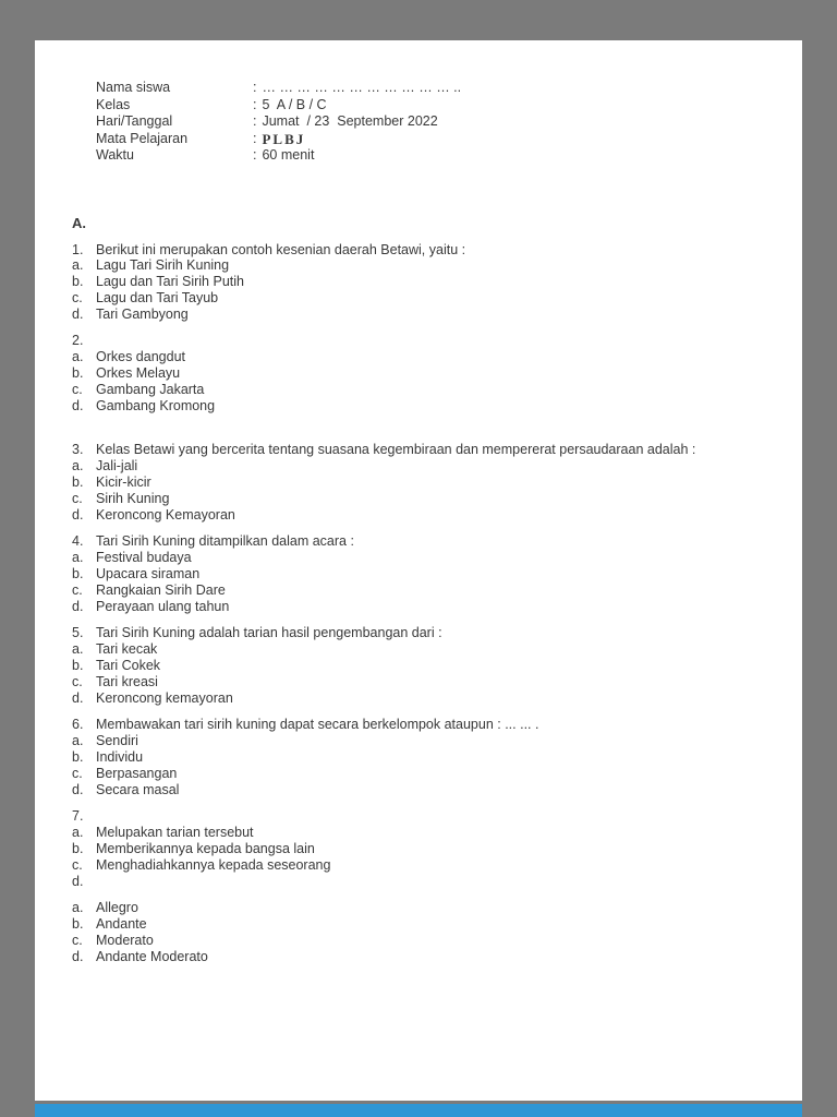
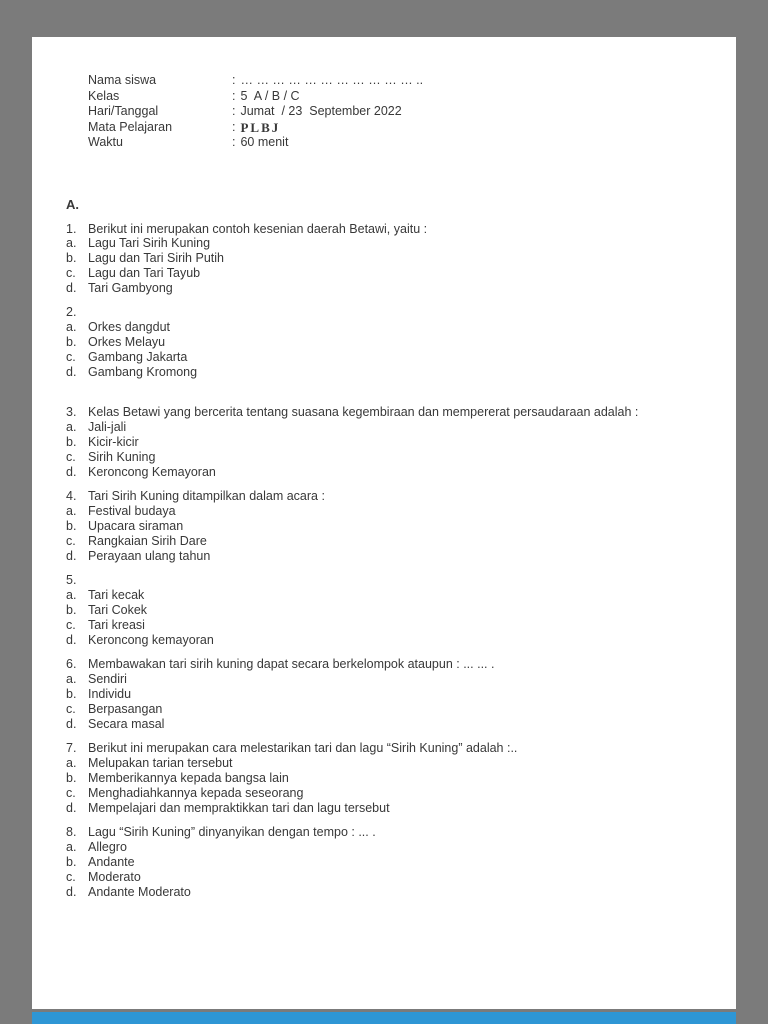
  Nama siswa
  :
  … … … … … … … … … … … ..
  Kelas
  :
  5 A / B / C
  Hari/Tanggal
  :
  Jumat / 23 September 2022
  Mata Pelajaran
  :
  PLBJ
  Waktu
  :
  60 menit
  A.
  1.
  Berikut ini merupakan contoh kesenian daerah Betawi, yaitu :
  a.
  Lagu Tari Sirih Kuning
  b.
  Lagu dan Tari Sirih Putih
  c.
  Lagu dan Tari Tayub
  d.
  Tari Gambyong
  2.
  a.
  Orkes dangdut
  b.
  Orkes Melayu
  c.
  Gambang Jakarta
  d.
  Gambang Kromong
  3.
  Kelas Betawi yang bercerita tentang suasana kegembiraan dan mempererat persaudaraan adalah :
  a.
  Jali-jali
  b.
  Kicir-kicir
  c.
  Sirih Kuning
  d.
  Keroncong Kemayoran
  4.
  Tari Sirih Kuning ditampilkan dalam acara :
  a.
  Festival budaya
  b.
  Upacara siraman
  c.
  Rangkaian Sirih Dare
  d.
  Perayaan ulang tahun
  5.
- Tari Sirih Kuning adalah tarian hasil pengembangan dari :
  a.
  Tari kecak
  b.
  Tari Cokek
  c.
  Tari kreasi
  d.
  Keroncong kemayoran
  6.
  Membawakan tari sirih kuning dapat secara berkelompok ataupun : ... ... .
  a.
  Sendiri
  b.
  Individu
  c.
  Berpasangan
  d.
  Secara masal
  7.
+ Berikut ini merupakan cara melestarikan tari dan lagu “Sirih Kuning” adalah :..
  a.
  Melupakan tarian tersebut
  b.
  Memberikannya kepada bangsa lain
  c.
  Menghadiahkannya kepada seseorang
  d.
+ Mempelajari dan mempraktikkan tari dan lagu tersebut
+ 8.
+ Lagu “Sirih Kuning” dinyanyikan dengan tempo : ... .
  a.
  Allegro
  b.
  Andante
  c.
  Moderato
  d.
  Andante Moderato
